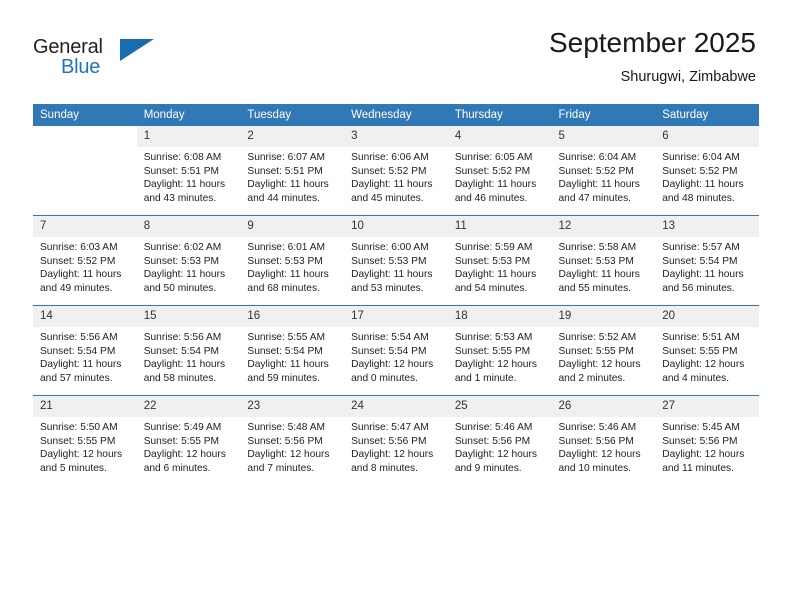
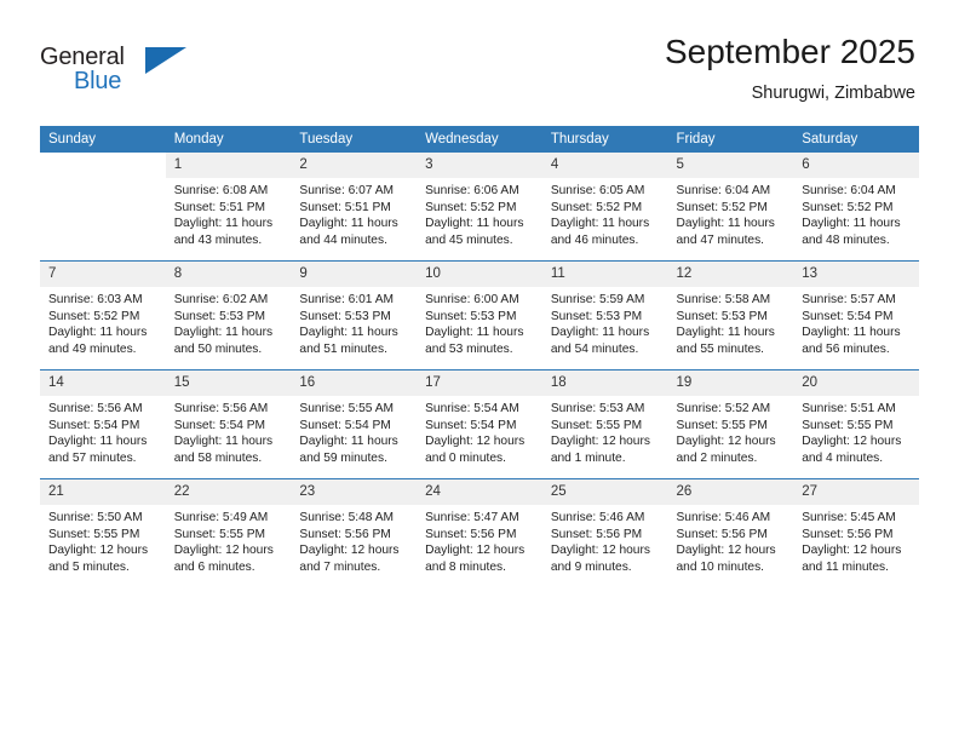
  General
  Blue
  September 2025
  Shurugwi, Zimbabwe
  Sunday	Monday	Tuesday	Wednesday	Thursday	Friday	Saturday
  	1Sunrise: 6:08 AMSunset: 5:51 PMDaylight: 11 hoursand 43 minutes.	2Sunrise: 6:07 AMSunset: 5:51 PMDaylight: 11 hoursand 44 minutes.	3Sunrise: 6:06 AMSunset: 5:52 PMDaylight: 11 hoursand 45 minutes.	4Sunrise: 6:05 AMSunset: 5:52 PMDaylight: 11 hoursand 46 minutes.	5Sunrise: 6:04 AMSunset: 5:52 PMDaylight: 11 hoursand 47 minutes.	6Sunrise: 6:04 AMSunset: 5:52 PMDaylight: 11 hoursand 48 minutes.
- 7Sunrise: 6:03 AMSunset: 5:52 PMDaylight: 11 hoursand 49 minutes.	8Sunrise: 6:02 AMSunset: 5:53 PMDaylight: 11 hoursand 50 minutes.	9Sunrise: 6:01 AMSunset: 5:53 PMDaylight: 11 hoursand 68 minutes.	10Sunrise: 6:00 AMSunset: 5:53 PMDaylight: 11 hoursand 53 minutes.	11Sunrise: 5:59 AMSunset: 5:53 PMDaylight: 11 hoursand 54 minutes.	12Sunrise: 5:58 AMSunset: 5:53 PMDaylight: 11 hoursand 55 minutes.	13Sunrise: 5:57 AMSunset: 5:54 PMDaylight: 11 hoursand 56 minutes.
+ 7Sunrise: 6:03 AMSunset: 5:52 PMDaylight: 11 hoursand 49 minutes.	8Sunrise: 6:02 AMSunset: 5:53 PMDaylight: 11 hoursand 50 minutes.	9Sunrise: 6:01 AMSunset: 5:53 PMDaylight: 11 hoursand 51 minutes.	10Sunrise: 6:00 AMSunset: 5:53 PMDaylight: 11 hoursand 53 minutes.	11Sunrise: 5:59 AMSunset: 5:53 PMDaylight: 11 hoursand 54 minutes.	12Sunrise: 5:58 AMSunset: 5:53 PMDaylight: 11 hoursand 55 minutes.	13Sunrise: 5:57 AMSunset: 5:54 PMDaylight: 11 hoursand 56 minutes.
  14Sunrise: 5:56 AMSunset: 5:54 PMDaylight: 11 hoursand 57 minutes.	15Sunrise: 5:56 AMSunset: 5:54 PMDaylight: 11 hoursand 58 minutes.	16Sunrise: 5:55 AMSunset: 5:54 PMDaylight: 11 hoursand 59 minutes.	17Sunrise: 5:54 AMSunset: 5:54 PMDaylight: 12 hoursand 0 minutes.	18Sunrise: 5:53 AMSunset: 5:55 PMDaylight: 12 hoursand 1 minute.	19Sunrise: 5:52 AMSunset: 5:55 PMDaylight: 12 hoursand 2 minutes.	20Sunrise: 5:51 AMSunset: 5:55 PMDaylight: 12 hoursand 4 minutes.
  21Sunrise: 5:50 AMSunset: 5:55 PMDaylight: 12 hoursand 5 minutes.	22Sunrise: 5:49 AMSunset: 5:55 PMDaylight: 12 hoursand 6 minutes.	23Sunrise: 5:48 AMSunset: 5:56 PMDaylight: 12 hoursand 7 minutes.	24Sunrise: 5:47 AMSunset: 5:56 PMDaylight: 12 hoursand 8 minutes.	25Sunrise: 5:46 AMSunset: 5:56 PMDaylight: 12 hoursand 9 minutes.	26Sunrise: 5:46 AMSunset: 5:56 PMDaylight: 12 hoursand 10 minutes.	27Sunrise: 5:45 AMSunset: 5:56 PMDaylight: 12 hoursand 11 minutes.
